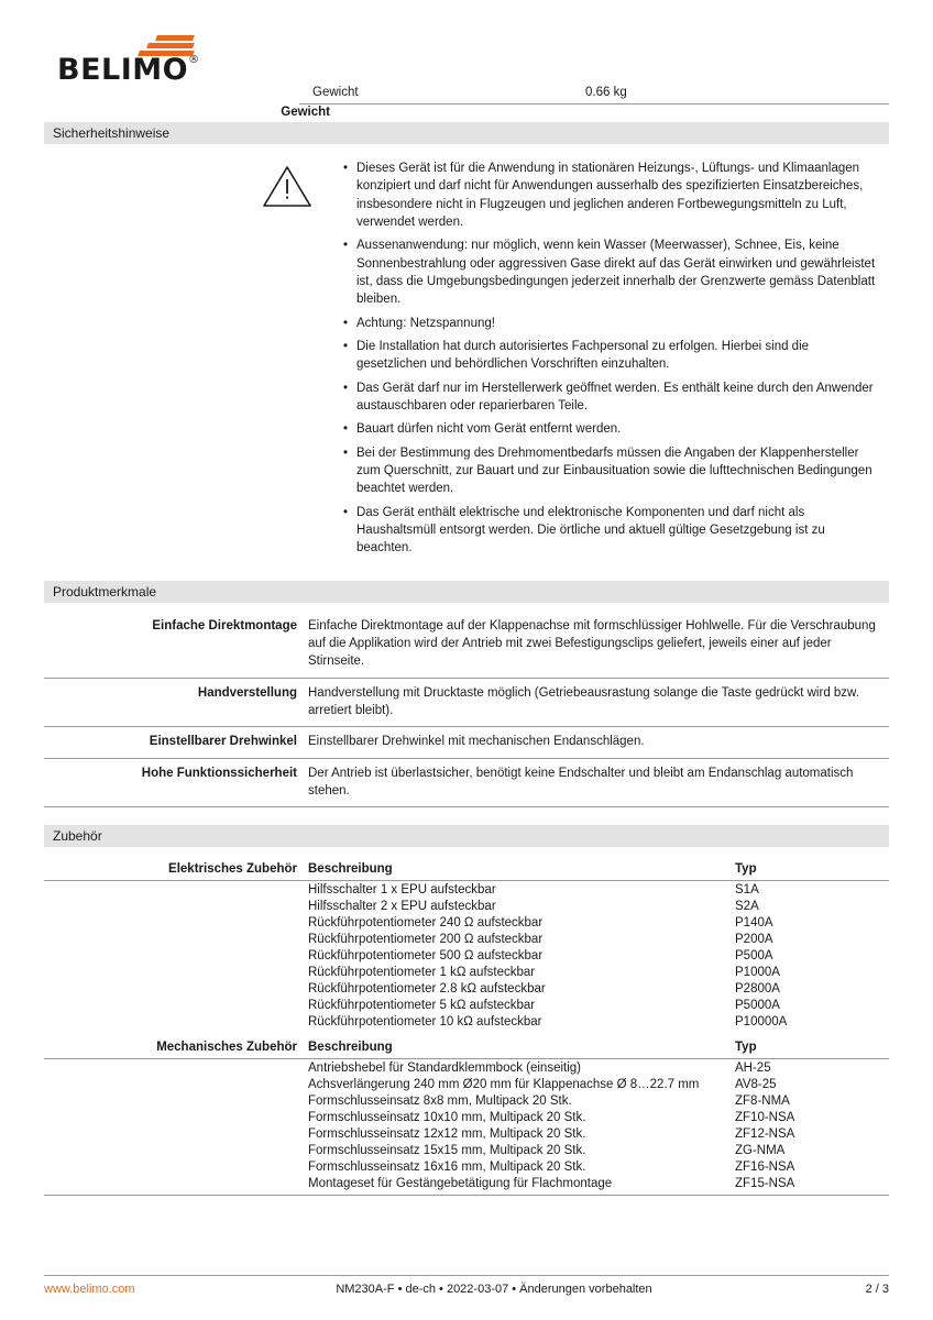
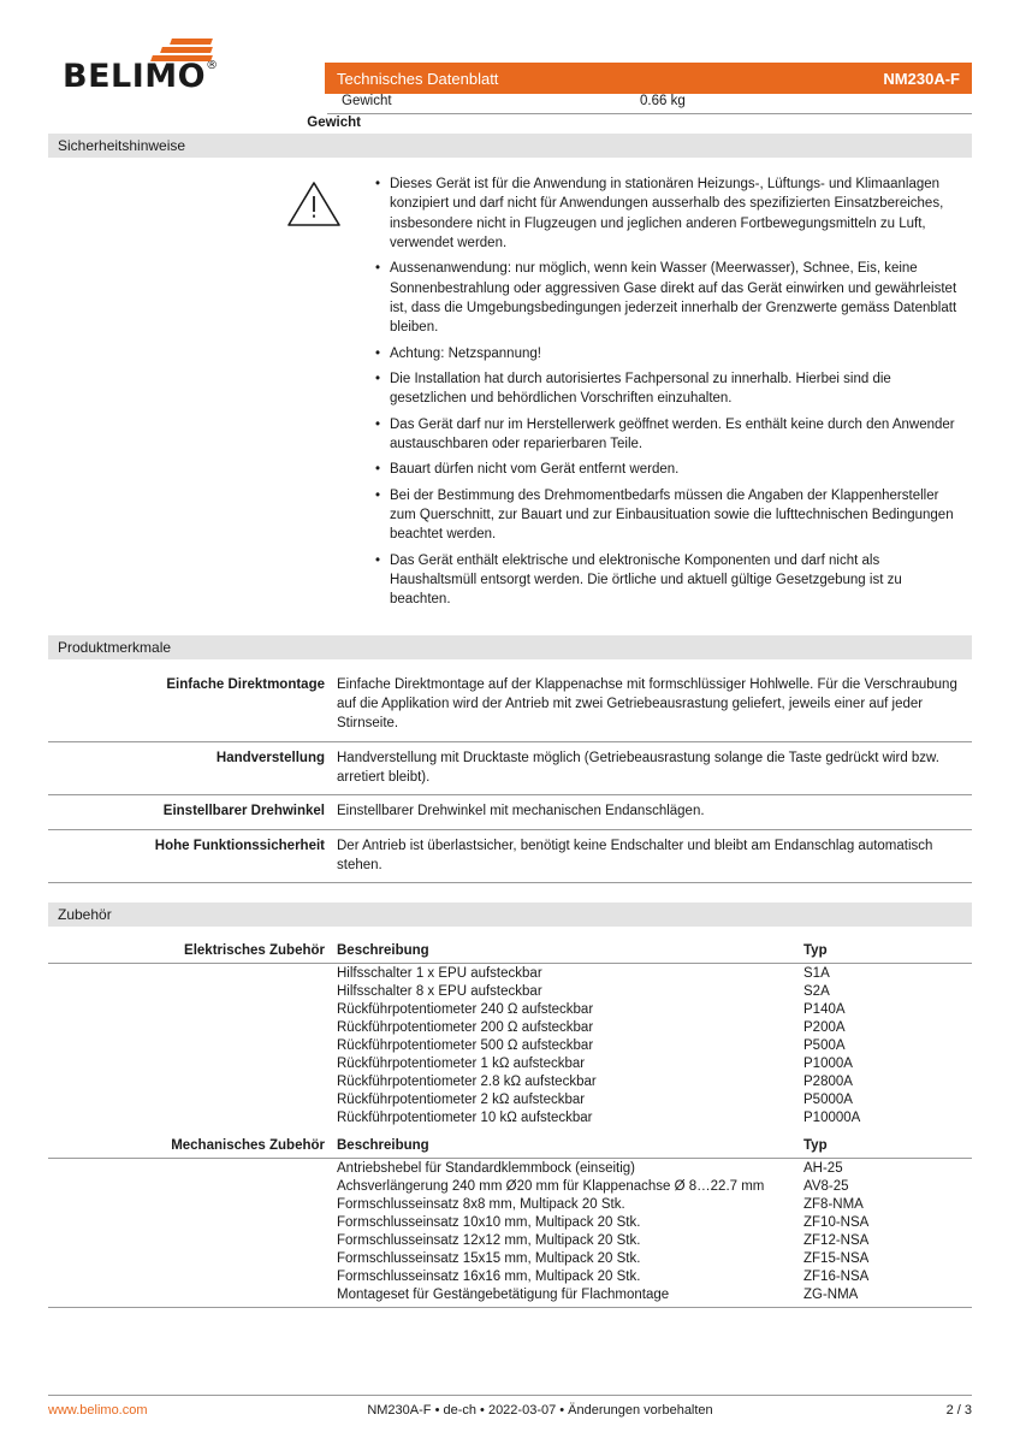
  BELIMO®
+ Technisches Datenblatt
+ NM230A-F
  Gewicht
  0.66 kg
  Gewicht
  Sicherheitshinweise
  Dieses Gerät ist für die Anwendung in stationären Heizungs-, Lüftungs- und Klimaanlagen konzipiert und darf nicht für Anwendungen ausserhalb des spezifizierten Einsatzbereiches, insbesondere nicht in Flugzeugen und jeglichen anderen Fortbewegungsmitteln zu Luft, verwendet werden.
  Aussenanwendung: nur möglich, wenn kein Wasser (Meerwasser), Schnee, Eis, keine Sonnenbestrahlung oder aggressiven Gase direkt auf das Gerät einwirken und gewährleistet ist, dass die Umgebungsbedingungen jederzeit innerhalb der Grenzwerte gemäss Datenblatt bleiben.
  Achtung: Netzspannung!
- Die Installation hat durch autorisiertes Fachpersonal zu erfolgen. Hierbei sind die gesetzlichen und behördlichen Vorschriften einzuhalten.
+ Die Installation hat durch autorisiertes Fachpersonal zu innerhalb. Hierbei sind die gesetzlichen und behördlichen Vorschriften einzuhalten.
  Das Gerät darf nur im Herstellerwerk geöffnet werden. Es enthält keine durch den Anwender austauschbaren oder reparierbaren Teile.
  Bauart dürfen nicht vom Gerät entfernt werden.
  Bei der Bestimmung des Drehmomentbedarfs müssen die Angaben der Klappenhersteller zum Querschnitt, zur Bauart und zur Einbausituation sowie die lufttechnischen Bedingungen beachtet werden.
  Das Gerät enthält elektrische und elektronische Komponenten und darf nicht als Haushaltsmüll entsorgt werden. Die örtliche und aktuell gültige Gesetzgebung ist zu beachten.
  Produktmerkmale
  Einfache Direktmontage
- Einfache Direktmontage auf der Klappenachse mit formschlüssiger Hohlwelle. Für die Verschraubung auf die Applikation wird der Antrieb mit zwei Befestigungsclips geliefert, jeweils einer auf jeder Stirnseite.
+ Einfache Direktmontage auf der Klappenachse mit formschlüssiger Hohlwelle. Für die Verschraubung auf die Applikation wird der Antrieb mit zwei Getriebeausrastung geliefert, jeweils einer auf jeder Stirnseite.
  Handverstellung
  Handverstellung mit Drucktaste möglich (Getriebeausrastung solange die Taste gedrückt wird bzw. arretiert bleibt).
  Einstellbarer Drehwinkel
  Einstellbarer Drehwinkel mit mechanischen Endanschlägen.
  Hohe Funktionssicherheit
  Der Antrieb ist überlastsicher, benötigt keine Endschalter und bleibt am Endanschlag automatisch stehen.
  Zubehör
  Elektrisches Zubehör
  Beschreibung
  Typ
  Hilfsschalter 1 x EPU aufsteckbar
  S1A
- Hilfsschalter 2 x EPU aufsteckbar
+ Hilfsschalter 8 x EPU aufsteckbar
  S2A
  Rückführpotentiometer 240 Ω aufsteckbar
  P140A
  Rückführpotentiometer 200 Ω aufsteckbar
  P200A
  Rückführpotentiometer 500 Ω aufsteckbar
  P500A
  Rückführpotentiometer 1 kΩ aufsteckbar
  P1000A
  Rückführpotentiometer 2.8 kΩ aufsteckbar
  P2800A
- Rückführpotentiometer 5 kΩ aufsteckbar
+ Rückführpotentiometer 2 kΩ aufsteckbar
  P5000A
  Rückführpotentiometer 10 kΩ aufsteckbar
  P10000A
  Mechanisches Zubehör
  Beschreibung
  Typ
  Antriebshebel für Standardklemmbock (einseitig)
  AH-25
  Achsverlängerung 240 mm Ø20 mm für Klappenachse Ø 8…22.7 mm
  AV8-25
  Formschlusseinsatz 8x8 mm, Multipack 20 Stk.
  ZF8-NMA
  Formschlusseinsatz 10x10 mm, Multipack 20 Stk.
  ZF10-NSA
  Formschlusseinsatz 12x12 mm, Multipack 20 Stk.
  ZF12-NSA
  Formschlusseinsatz 15x15 mm, Multipack 20 Stk.
- ZG-NMA
+ ZF15-NSA
  Formschlusseinsatz 16x16 mm, Multipack 20 Stk.
  ZF16-NSA
  Montageset für Gestängebetätigung für Flachmontage
- ZF15-NSA
+ ZG-NMA
  www.belimo.com
  NM230A-F • de-ch • 2022-03-07 • Änderungen vorbehalten
  2 / 3
